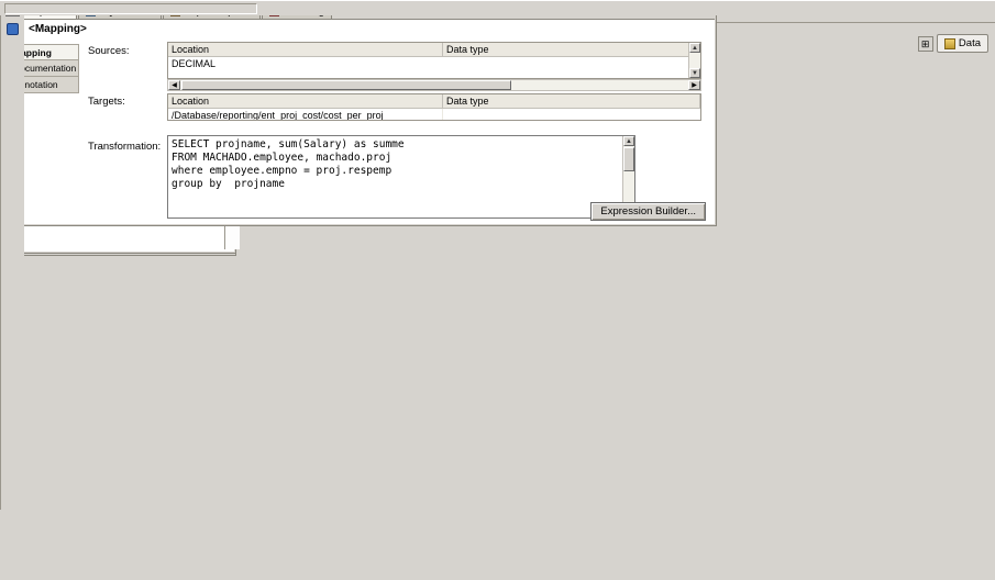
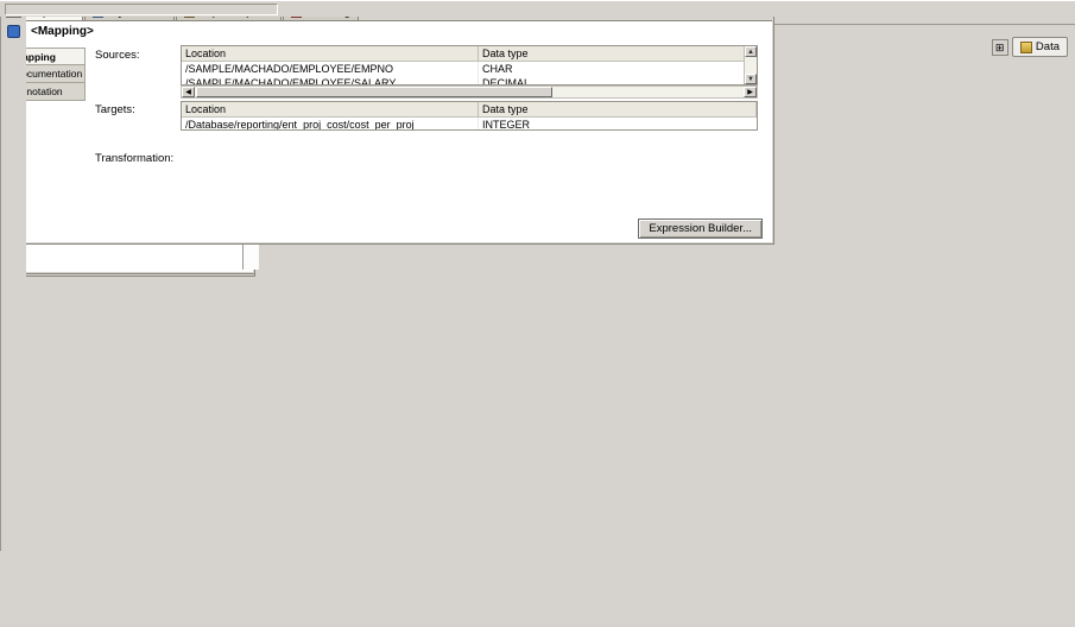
  Data
  <Mapping>
  pping
  cumentation
  notation
  Sources:
  Location
  Data type
+ /SAMPLE/MACHADO/EMPLOYEE/EMPNO
+ CHAR
+ /SAMPLE/MACHADO/EMPLOYEE/SALARY
  DECIMAL
  Targets:
  Location
  Data type
  /Database/reporting/ent_proj_cost/cost_per_proj
+ INTEGER
  Transformation:
- SELECT projname, sum(Salary) as summe
- FROM MACHADO.employee, machado.proj
- where employee.empno = proj.respemp
- group by projname
  Expression Builder...
